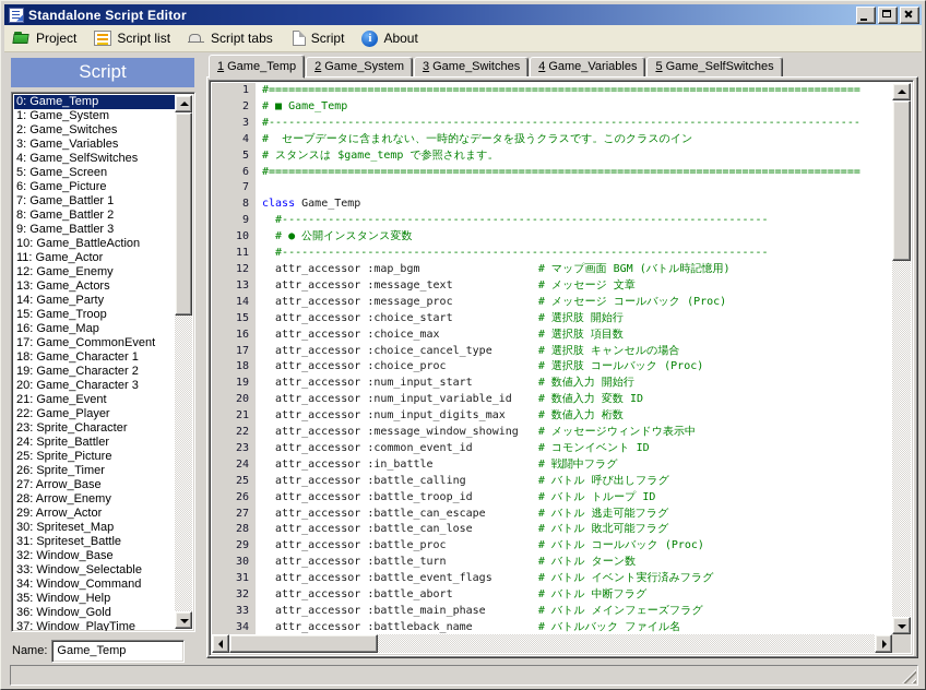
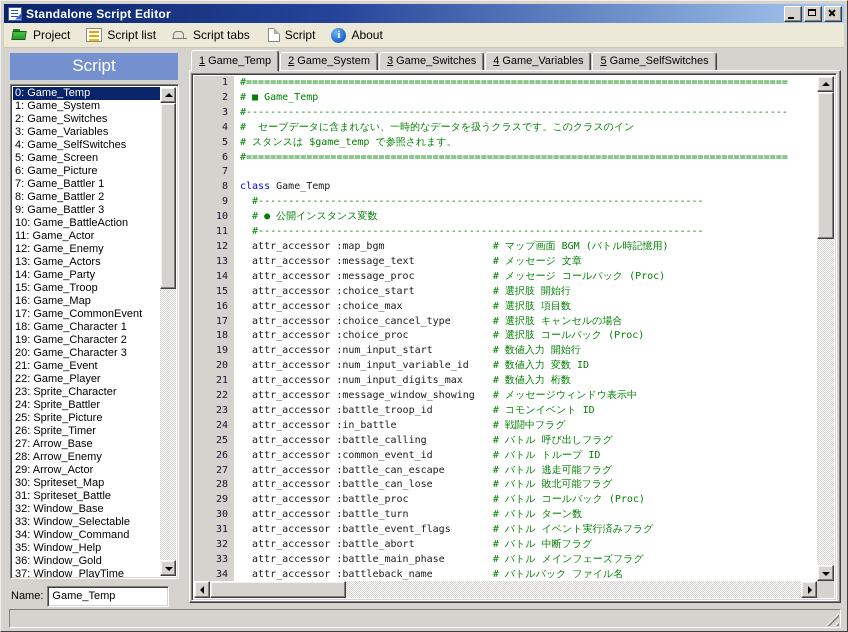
  Standalone Script Editor
  Project
  Script list
  Script tabs
  Script
  About
  Script
  0: Game_Temp
  1: Game_System
  2: Game_Switches
  3: Game_Variables
  4: Game_SelfSwitches
  5: Game_Screen
  6: Game_Picture
  7: Game_Battler 1
  8: Game_Battler 2
  9: Game_Battler 3
  10: Game_BattleAction
  11: Game_Actor
  12: Game_Enemy
  13: Game_Actors
  14: Game_Party
  15: Game_Troop
  16: Game_Map
  17: Game_CommonEvent
  18: Game_Character 1
  19: Game_Character 2
  20: Game_Character 3
  21: Game_Event
  22: Game_Player
  23: Sprite_Character
  24: Sprite_Battler
  25: Sprite_Picture
  26: Sprite_Timer
  27: Arrow_Base
  28: Arrow_Enemy
  29: Arrow_Actor
  30: Spriteset_Map
  31: Spriteset_Battle
  32: Window_Base
  33: Window_Selectable
  34: Window_Command
  35: Window_Help
  36: Window_Gold
  37: Window_PlayTime
  Name:
  Game_Temp
  1 Game_Temp
  2 Game_System
  3 Game_Switches
  4 Game_Variables
  5 Game_SelfSwitches
  1
  #==========================================================================================
  2
  # ■ Game_Temp
  3
  #------------------------------------------------------------------------------------------
  4
  # セーブデータに含まれない、一時的なデータを扱うクラスです。このクラスのイン
  5
  # スタンスは $game_temp で参照されます。
  6
  #==========================================================================================
  7
  8
  class Game_Temp
  9
  #--------------------------------------------------------------------------
  10
  # ● 公開インスタンス変数
  11
  #--------------------------------------------------------------------------
  12
  attr_accessor :map_bgm # マップ画面 BGM (バトル時記憶用)
  13
  attr_accessor :message_text # メッセージ 文章
  14
  attr_accessor :message_proc # メッセージ コールバック (Proc)
  15
  attr_accessor :choice_start # 選択肢 開始行
  16
  attr_accessor :choice_max # 選択肢 項目数
  17
  attr_accessor :choice_cancel_type # 選択肢 キャンセルの場合
  18
  attr_accessor :choice_proc # 選択肢 コールバック (Proc)
  19
  attr_accessor :num_input_start # 数値入力 開始行
  20
  attr_accessor :num_input_variable_id # 数値入力 変数 ID
  21
  attr_accessor :num_input_digits_max # 数値入力 桁数
  22
  attr_accessor :message_window_showing # メッセージウィンドウ表示中
  23
- attr_accessor :common_event_id # コモンイベント ID
+ attr_accessor :battle_troop_id # コモンイベント ID
  24
  attr_accessor :in_battle # 戦闘中フラグ
  25
  attr_accessor :battle_calling # バトル 呼び出しフラグ
  26
- attr_accessor :battle_troop_id # バトル トループ ID
+ attr_accessor :common_event_id # バトル トループ ID
  27
  attr_accessor :battle_can_escape # バトル 逃走可能フラグ
  28
  attr_accessor :battle_can_lose # バトル 敗北可能フラグ
  29
  attr_accessor :battle_proc # バトル コールバック (Proc)
  30
  attr_accessor :battle_turn # バトル ターン数
  31
  attr_accessor :battle_event_flags # バトル イベント実行済みフラグ
  32
  attr_accessor :battle_abort # バトル 中断フラグ
  33
  attr_accessor :battle_main_phase # バトル メインフェーズフラグ
  34
  attr_accessor :battleback_name # バトルバック ファイル名
